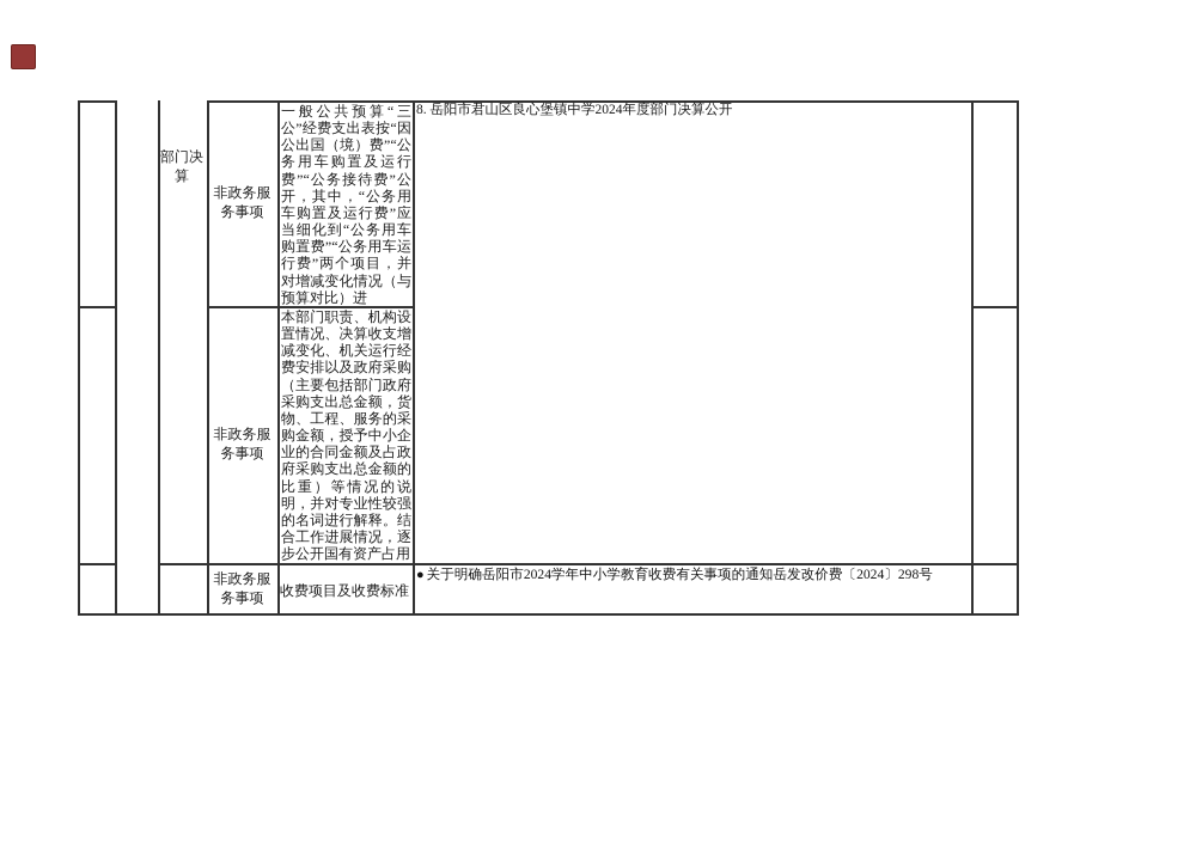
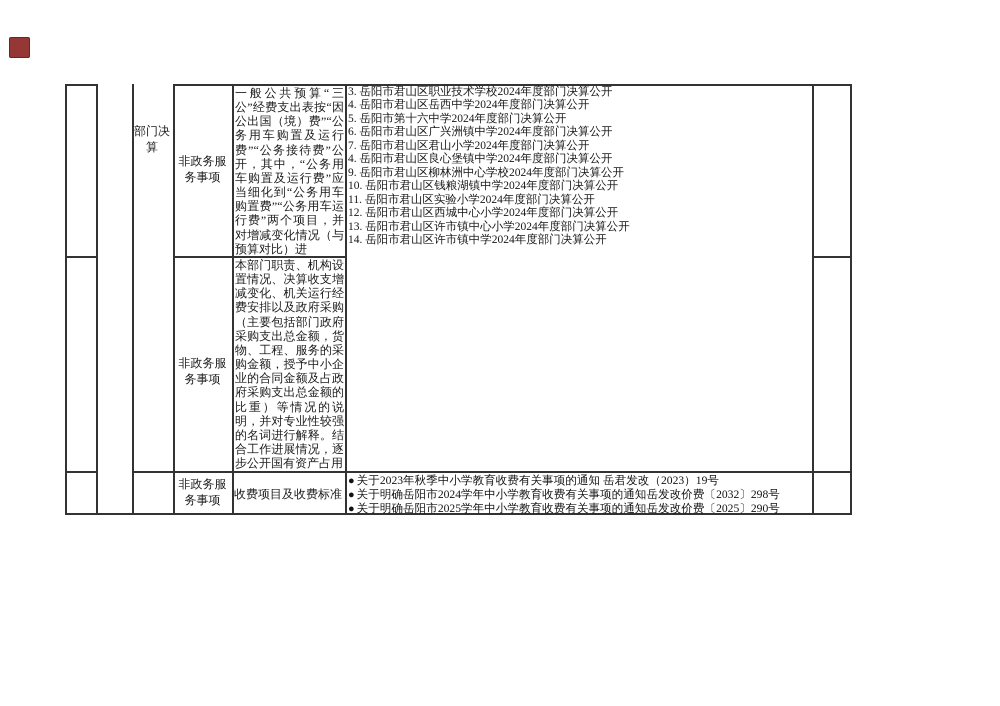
  部门决算
  非政务服务事项
  非政务服务事项
  非政务服务事项
  一般公共预算“三公”经费支出表按“因公出国（境）费”“公务用车购置及运行费”“公务接待费”公开，其中，“公务用车购置及运行费”应当细化到“公务用车购置费”“公务用车运行费”两个项目，并对增减变化情况（与预算对比）进
  本部门职责、机构设置情况、决算收支增减变化、机关运行经费安排以及政府采购（主要包括部门政府采购支出总金额，货物、工程、服务的采购金额，授予中小企业的合同金额及占政府采购支出总金额的比重）等情况的说明，并对专业性较强的名词进行解释。结合工作进展情况，逐步公开国有资产占用
  收费项目及收费标准
+ 3. 岳阳市君山区职业技术学校2024年度部门决算公开
+ 4. 岳阳市君山区岳西中学2024年度部门决算公开
+ 5. 岳阳市第十六中学2024年度部门决算公开
+ 6. 岳阳市君山区广兴洲镇中学2024年度部门决算公开
+ 7. 岳阳市君山区君山小学2024年度部门决算公开
- 8. 岳阳市君山区良心堡镇中学2024年度部门决算公开
+ 4. 岳阳市君山区良心堡镇中学2024年度部门决算公开
+ 9. 岳阳市君山区柳林洲中心学校2024年度部门决算公开
+ 10. 岳阳市君山区钱粮湖镇中学2024年度部门决算公开
+ 11. 岳阳市君山区实验小学2024年度部门决算公开
+ 12. 岳阳市君山区西城中心小学2024年度部门决算公开
+ 13. 岳阳市君山区许市镇中心小学2024年度部门决算公开
+ 14. 岳阳市君山区许市镇中学2024年度部门决算公开
+ ● 关于2023年秋季中小学教育收费有关事项的通知 岳君发改（2023）19号
- ● 关于明确岳阳市2024学年中小学教育收费有关事项的通知岳发改价费〔2024〕298号
+ ● 关于明确岳阳市2024学年中小学教育收费有关事项的通知岳发改价费〔2032〕298号
+ ● 关于明确岳阳市2025学年中小学教育收费有关事项的通知岳发改价费〔2025〕290号
